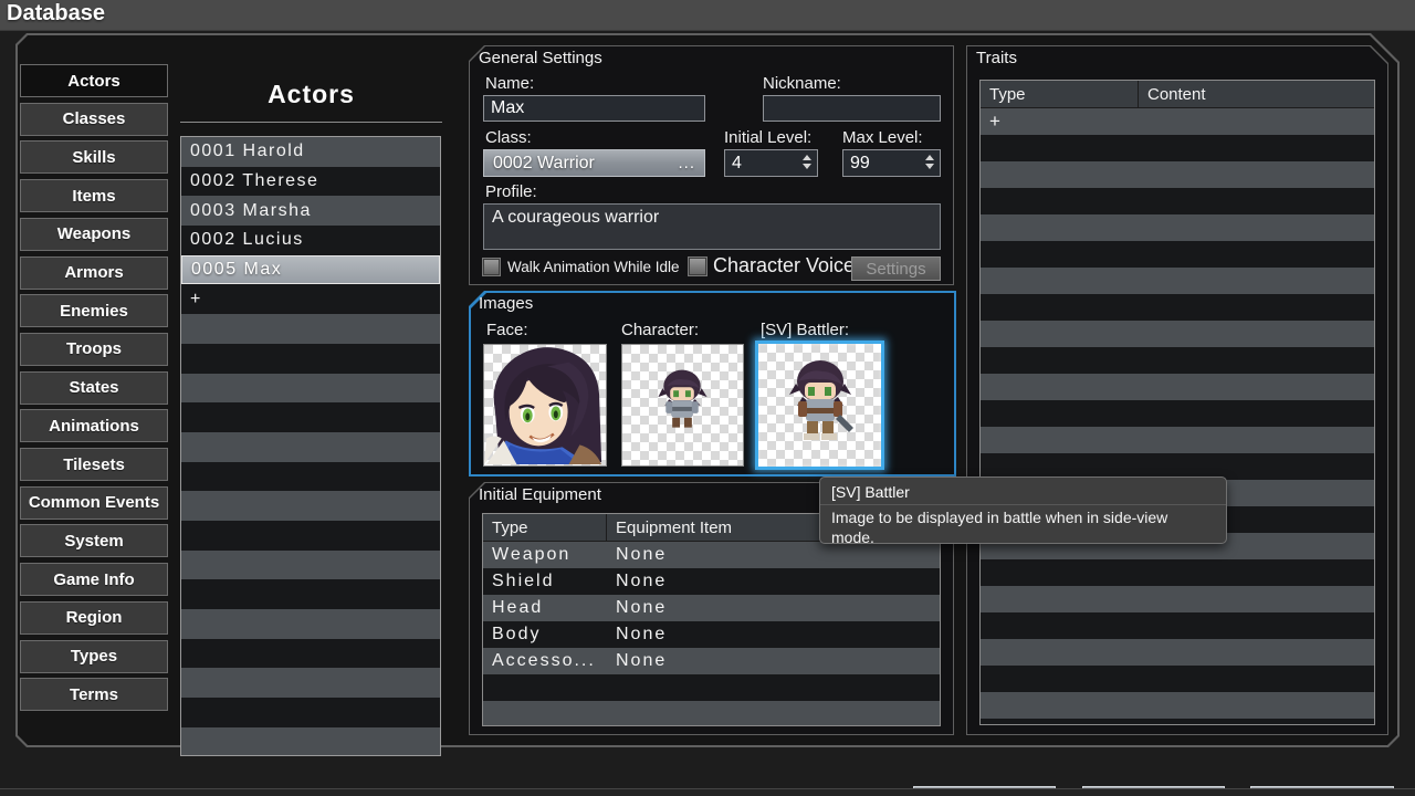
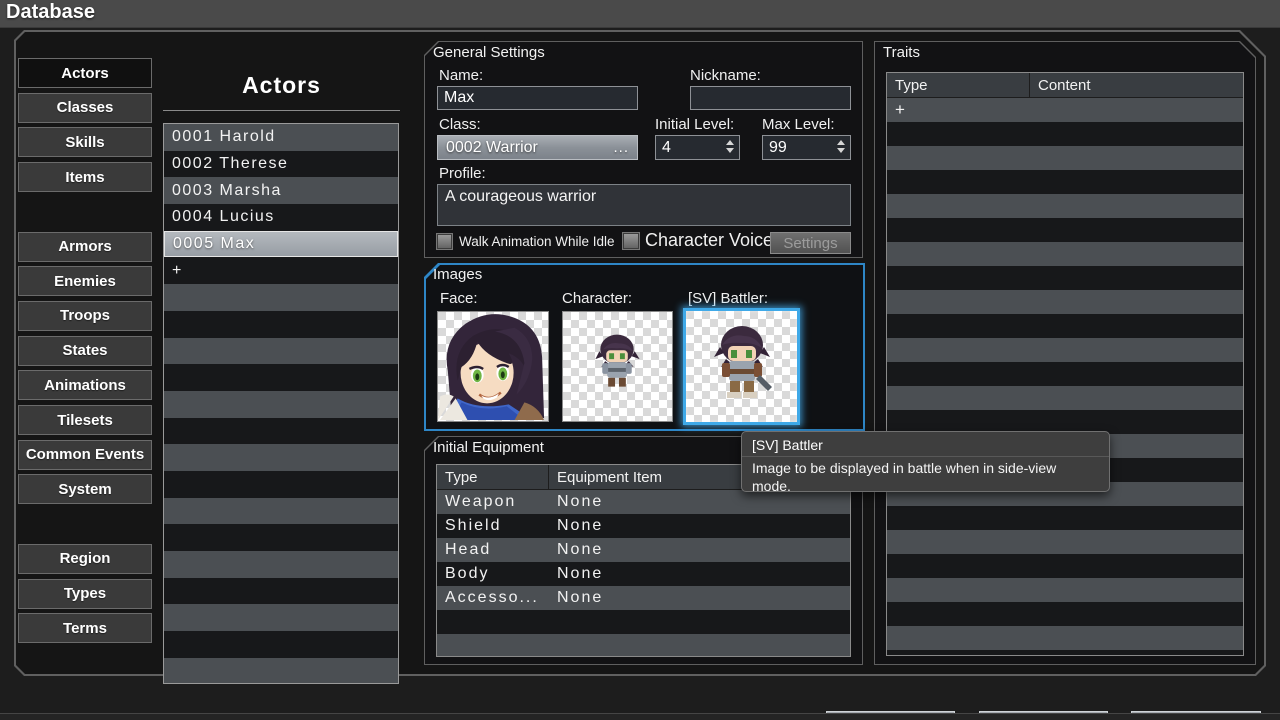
  Database
  Actors
  Classes
  Skills
  Items
- Weapons
  Armors
  Enemies
  Troops
  States
  Animations
  Tilesets
  Common Events
  System
- Game Info
  Region
  Types
  Terms
  Actors
  0001 Harold
  0002 Therese
  0003 Marsha
- 0002 Lucius
+ 0004 Lucius
  0005 Max
  +
  General Settings
  Name:
  Max
  Nickname:
  Class:
  0002 Warrior
  ...
  Initial Level:
  4
  Max Level:
  99
  Profile:
  A courageous warrior
  Walk Animation While Idle
  Character Voice
  Settings
  Images
  Face:
  Character:
  [SV] Battler:
  Initial Equipment
  Type
  Equipment Item
  Weapon
  None
  Shield
  None
  Head
  None
  Body
  None
  Accesso...
  None
  Traits
  Type
  Content
  +
  [SV] Battler
  Image to be displayed in battle when in side-view mode.
